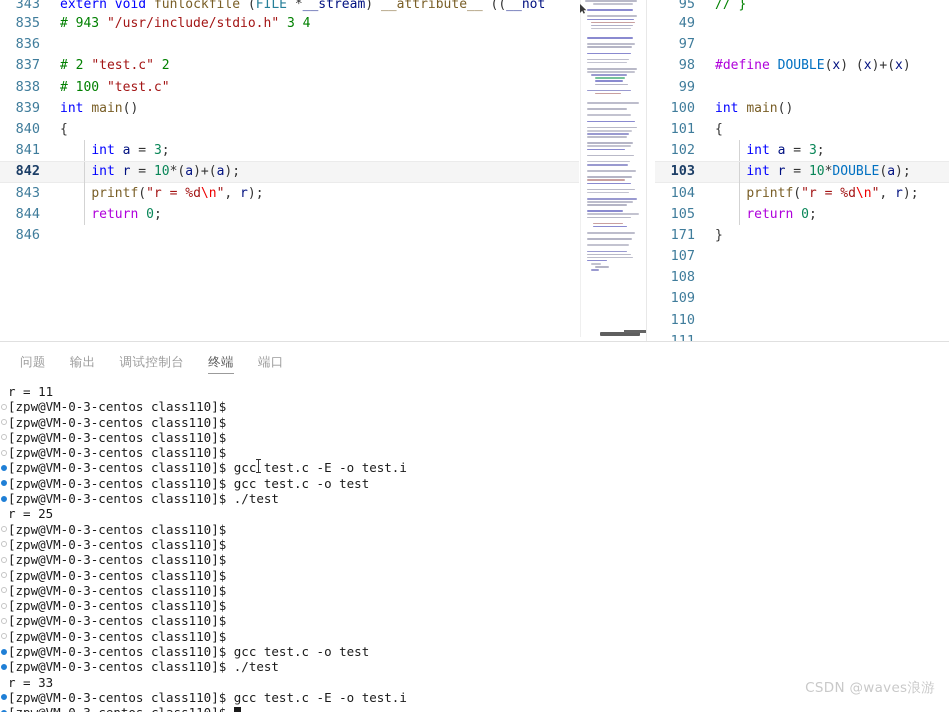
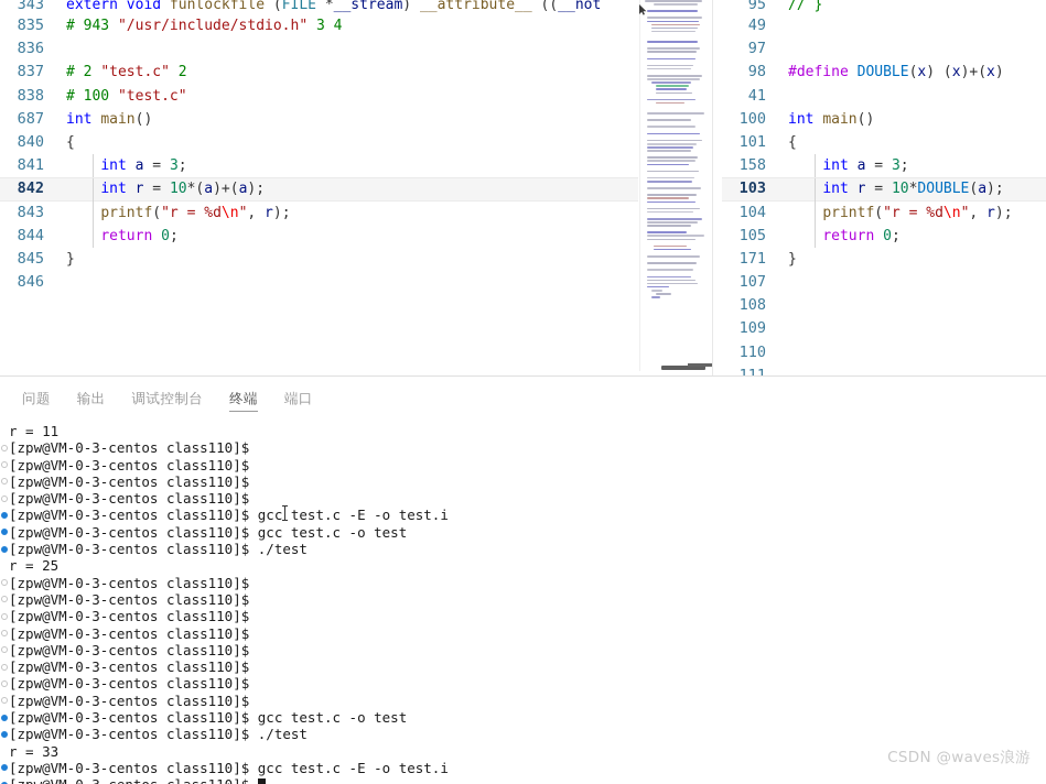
  343 extern void funlockfile (FILE *__stream) __attribute__ ((__not
  835 # 943 "/usr/include/stdio.h" 3 4
  836
  837 # 2 "test.c" 2
  838 # 100 "test.c"
- 839 int main()
+ 687 int main()
  840 {
  841 int a = 3;
  842 int r = 10*(a)+(a);
  843 printf("r = %d\n", r);
  844 return 0;
+ 845 }
  846
  95 // }
  49
  97
  98 #define DOUBLE(x) (x)+(x)
- 99
+ 41
  100 int main()
  101 {
- 102 int a = 3;
+ 158 int a = 3;
  103 int r = 10*DOUBLE(a);
  104 printf("r = %d\n", r);
  105 return 0;
  171 }
  107
  108
  109
  110
  问题
  输出
  调试控制台
  终端
  端口
  r = 11
  [zpw@VM-0-3-centos class110]$
  [zpw@VM-0-3-centos class110]$
  [zpw@VM-0-3-centos class110]$
  [zpw@VM-0-3-centos class110]$
  [zpw@VM-0-3-centos class110]$ gcc test.c -E -o test.i
  [zpw@VM-0-3-centos class110]$ gcc test.c -o test
  [zpw@VM-0-3-centos class110]$ ./test
  r = 25
  [zpw@VM-0-3-centos class110]$
  [zpw@VM-0-3-centos class110]$
  [zpw@VM-0-3-centos class110]$
  [zpw@VM-0-3-centos class110]$
  [zpw@VM-0-3-centos class110]$
  [zpw@VM-0-3-centos class110]$
  [zpw@VM-0-3-centos class110]$
  [zpw@VM-0-3-centos class110]$
  [zpw@VM-0-3-centos class110]$ gcc test.c -o test
  [zpw@VM-0-3-centos class110]$ ./test
  r = 33
  [zpw@VM-0-3-centos class110]$ gcc test.c -E -o test.i
  CSDN @waves浪游
